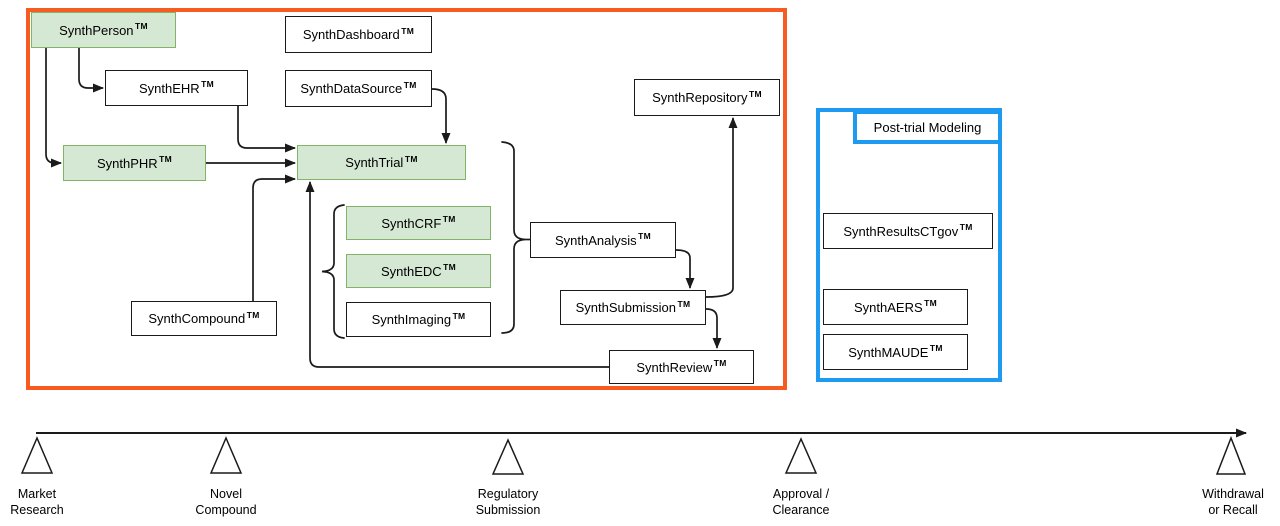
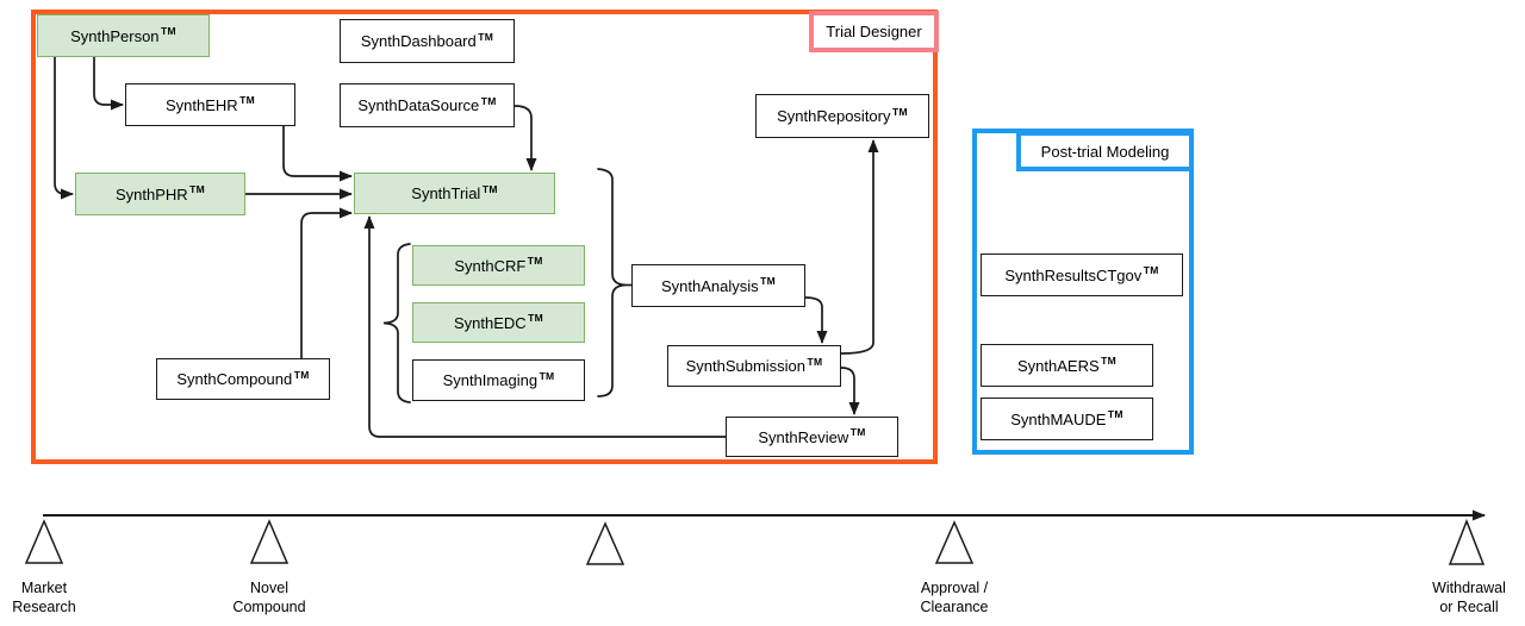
+ Trial Designer
  Post-trial Modeling
  SynthPerson
  TM
  SynthDashboard
  TM
  SynthEHR
  TM
  SynthDataSource
  TM
  SynthRepository
  TM
  SynthPHR
  TM
  SynthTrial
  TM
  SynthCRF
  TM
  SynthEDC
  TM
  SynthImaging
  TM
  SynthCompound
  TM
  SynthAnalysis
  TM
  SynthSubmission
  TM
  SynthReview
  TM
  SynthResultsCTgov
  TM
  SynthAERS
  TM
  SynthMAUDE
  TM
  Market
  Research
  Novel
  Compound
- Regulatory
- Submission
  Approval /
  Clearance
  Withdrawal
  or Recall
